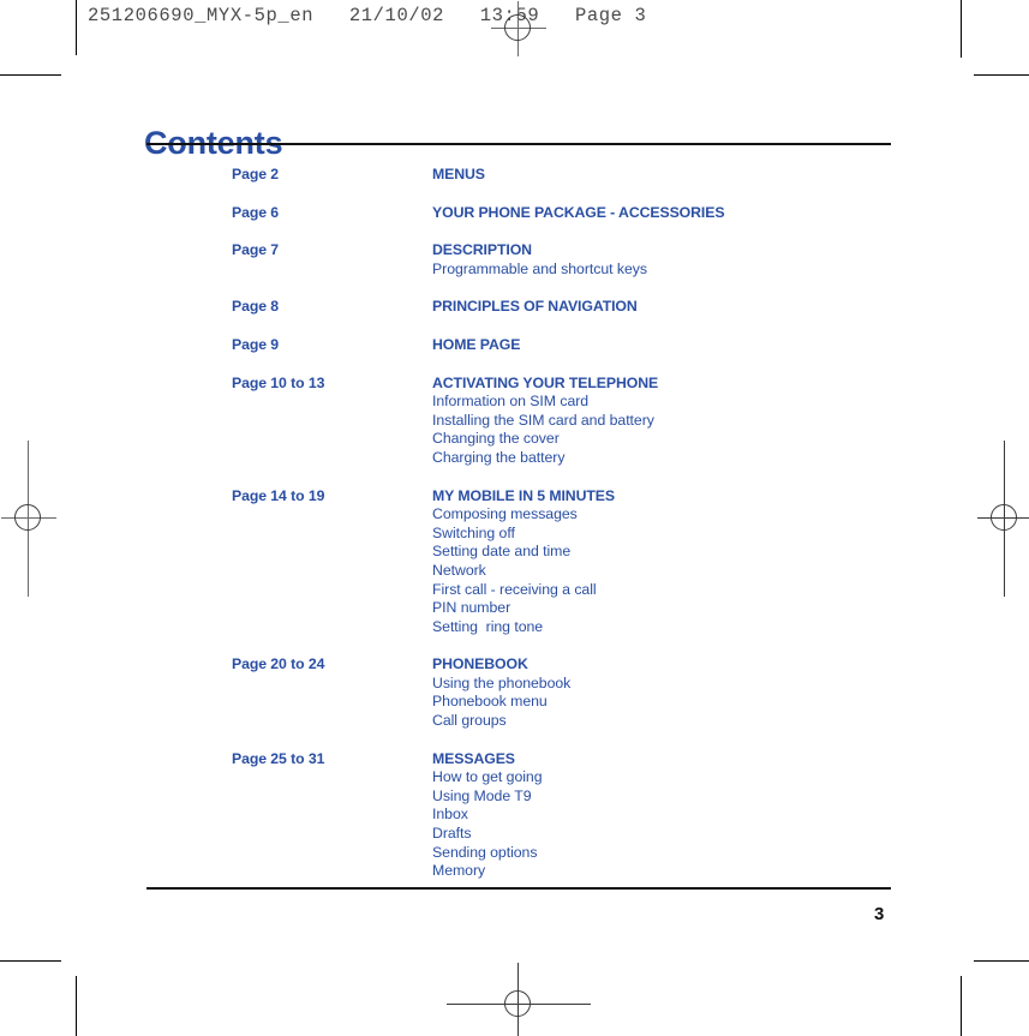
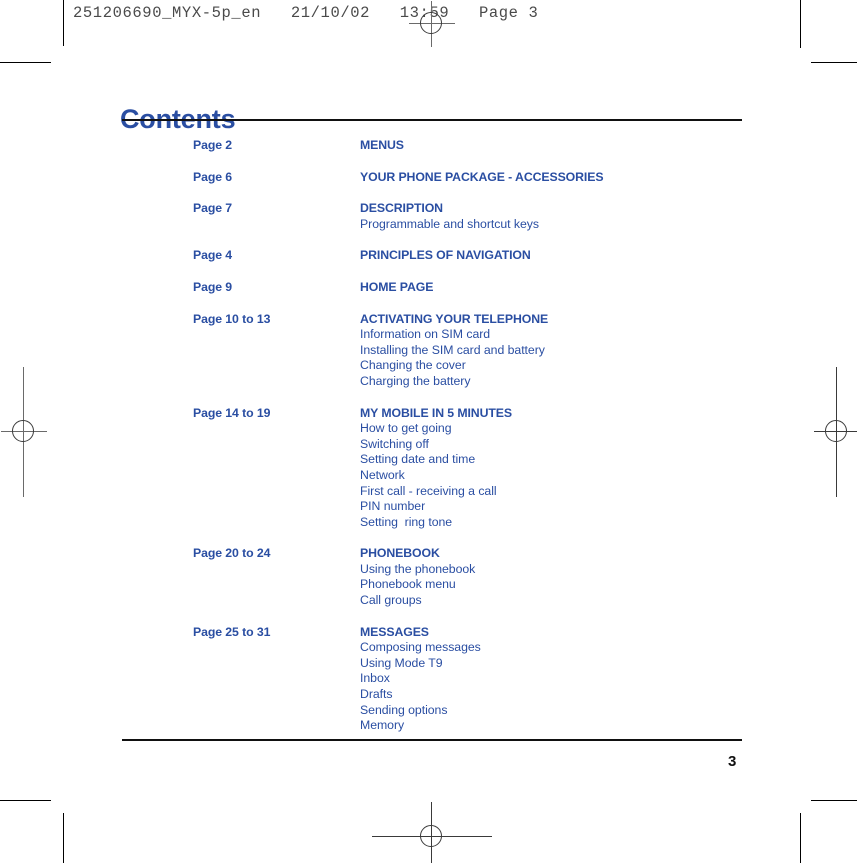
  251206690_MYX-5p_en 21/10/02 13:59 Page 3
  Page 2
  MENUS
  Page 6
  YOUR PHONE PACKAGE - ACCESSORIES
  Page 7
  DESCRIPTION
  Programmable and shortcut keys
- Page 8
+ Page 4
  PRINCIPLES OF NAVIGATION
  Page 9
  HOME PAGE
  Page 10 to 13
  ACTIVATING YOUR TELEPHONE
  Information on SIM card
  Installing the SIM card and battery
  Changing the cover
  Charging the battery
  Page 14 to 19
  MY MOBILE IN 5 MINUTES
- Composing messages
+ How to get going
  Switching off
  Setting date and time
  Network
  First call - receiving a call
  PIN number
  Setting ring tone
  Page 20 to 24
  PHONEBOOK
  Using the phonebook
  Phonebook menu
  Call groups
  Page 25 to 31
  MESSAGES
- How to get going
+ Composing messages
  Using Mode T9
  Inbox
  Drafts
  Sending options
  Memory
  3
